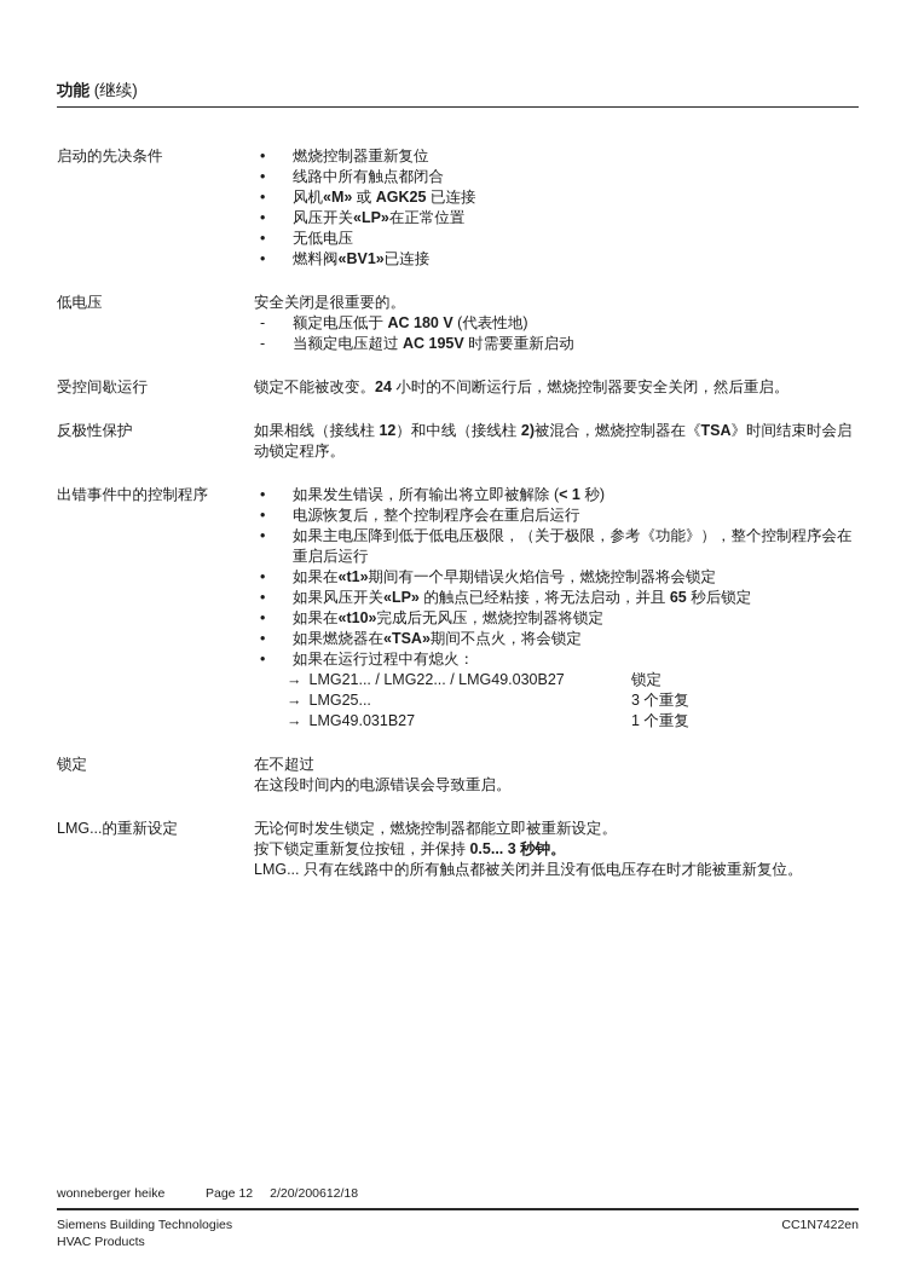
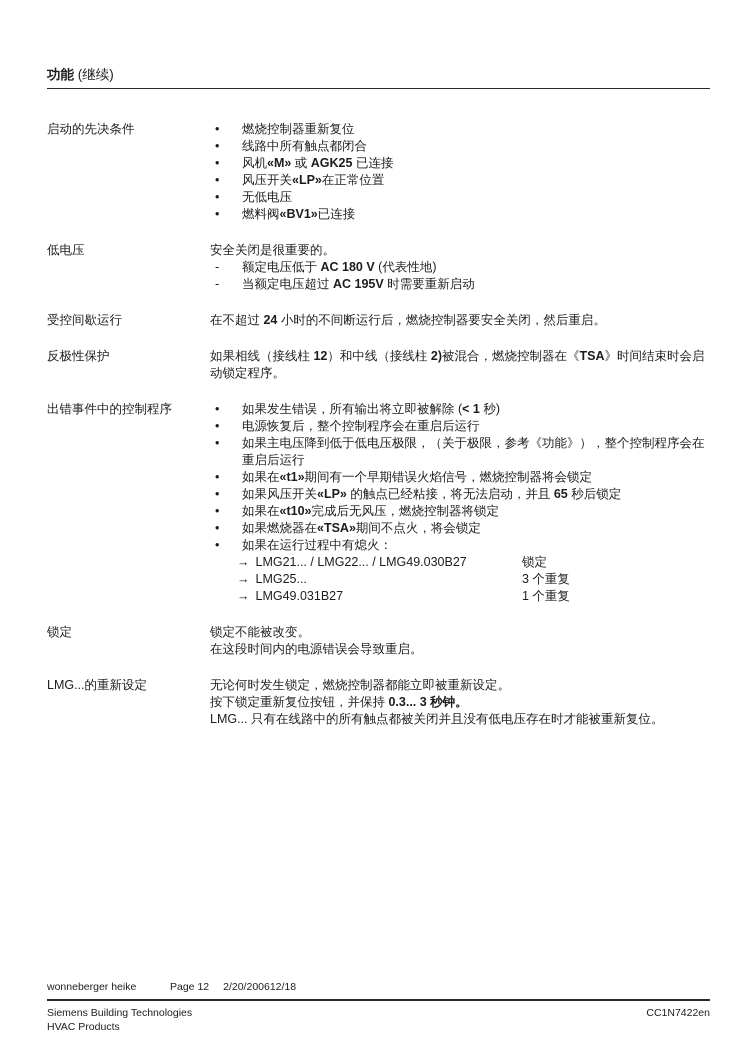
  功能 (继续)
  启动的先决条件
  •
  燃烧控制器重新复位
  •
  线路中所有触点都闭合
  •
  风机«M» 或 AGK25 已连接
  •
  风压开关«LP»在正常位置
  •
  无低电压
  •
  燃料阀«BV1»已连接
  低电压
  安全关闭是很重要的。
  -
  额定电压低于 AC 180 V (代表性地)
  -
  当额定电压超过 AC 195V 时需要重新启动
  受控间歇运行
- 锁定不能被改变。24 小时的不间断运行后，燃烧控制器要安全关闭，然后重启。
+ 在不超过 24 小时的不间断运行后，燃烧控制器要安全关闭，然后重启。
  反极性保护
  如果相线（接线柱 12）和中线（接线柱 2)被混合，燃烧控制器在《TSA》时间结束时会启动锁定程序。
  出错事件中的控制程序
  •
  如果发生错误，所有输出将立即被解除 (< 1 秒)
  •
  电源恢复后，整个控制程序会在重启后运行
  •
  如果主电压降到低于低电压极限，（关于极限，参考《功能》），整个控制程序会在重启后运行
  •
  如果在«t1»期间有一个早期错误火焰信号，燃烧控制器将会锁定
  •
  如果风压开关«LP» 的触点已经粘接，将无法启动，并且 65 秒后锁定
  •
  如果在«t10»完成后无风压，燃烧控制器将锁定
  •
  如果燃烧器在«TSA»期间不点火，将会锁定
  •
  如果在运行过程中有熄火：
  → LMG21... / LMG22... / LMG49.030B27
  锁定
  → LMG25...
  3 个重复
  → LMG49.031B27
  1 个重复
  锁定
- 在不超过
+ 锁定不能被改变。
  在这段时间内的电源错误会导致重启。
  LMG...的重新设定
  无论何时发生锁定，燃烧控制器都能立即被重新设定。
- 按下锁定重新复位按钮，并保持 0.5... 3 秒钟。
+ 按下锁定重新复位按钮，并保持 0.3... 3 秒钟。
  LMG... 只有在线路中的所有触点都被关闭并且没有低电压存在时才能被重新复位。
  wonneberger heike
  Page 12
  2/20/200612/18
  Siemens Building Technologies
  HVAC Products
  CC1N7422en
